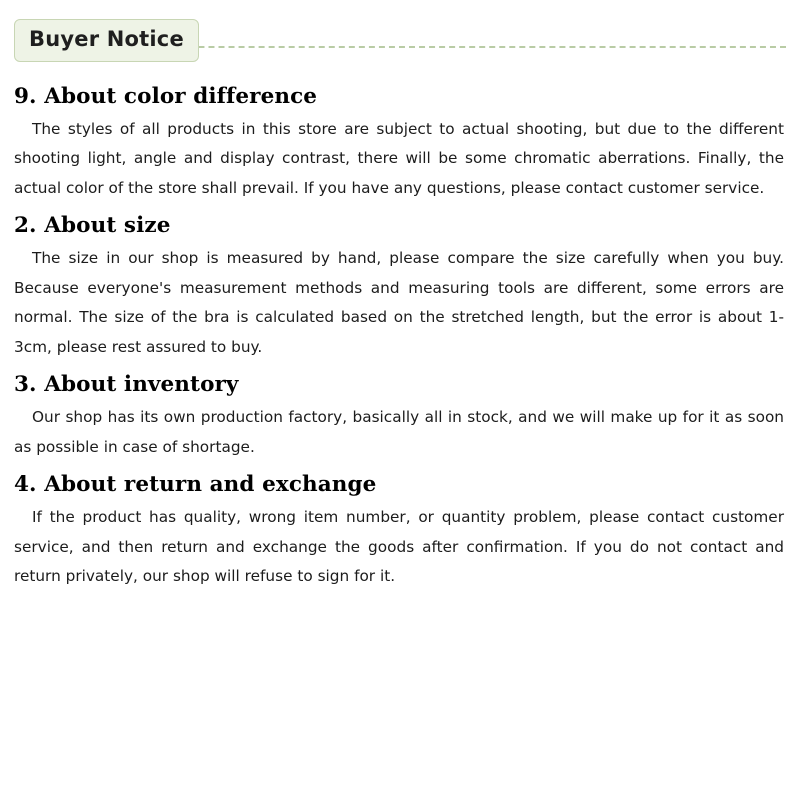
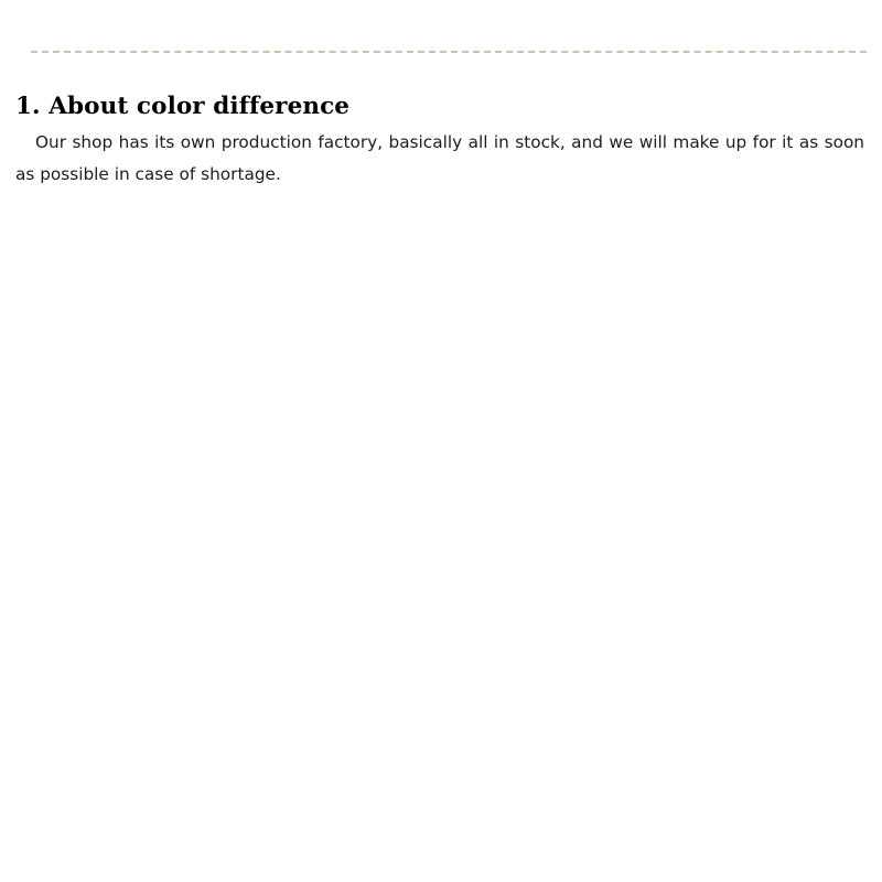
- Buyer Notice
- 9. About color difference
+ 1. About color difference
- The styles of all products in this store are subject to actual shooting, but due to the different shooting light, angle and display contrast, there will be some chromatic aberrations. Finally, the actual color of the store shall prevail. If you have any questions, please contact customer service.
- 2. About size
- The size in our shop is measured by hand, please compare the size carefully when you buy. Because everyone's measurement methods and measuring tools are different, some errors are normal. The size of the bra is calculated based on the stretched length, but the error is about 1-3cm, please rest assured to buy.
- 3. About inventory
  Our shop has its own production factory, basically all in stock, and we will make up for it as soon as possible in case of shortage.
- 4. About return and exchange
- If the product has quality, wrong item number, or quantity problem, please contact customer service, and then return and exchange the goods after confirmation. If you do not contact and return privately, our shop will refuse to sign for it.
